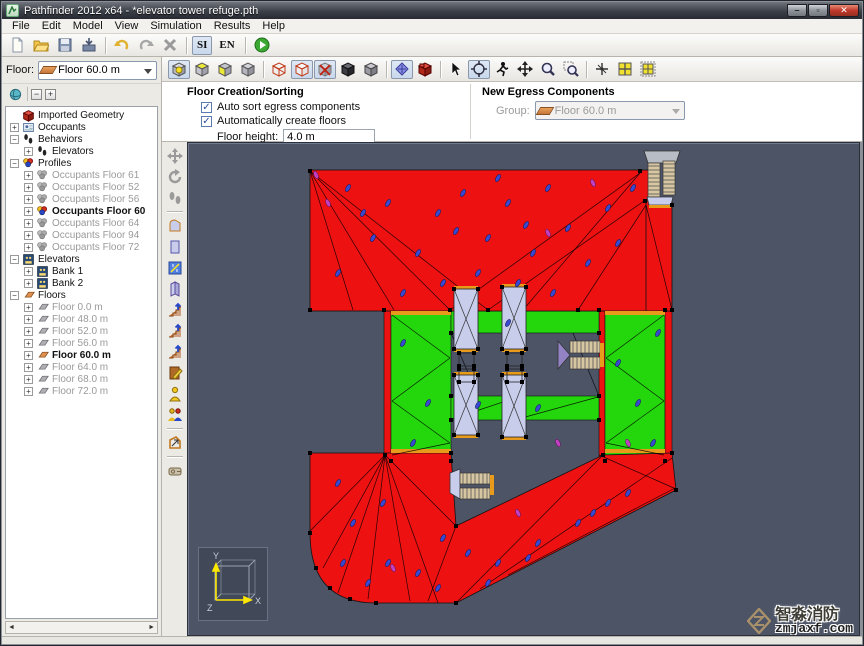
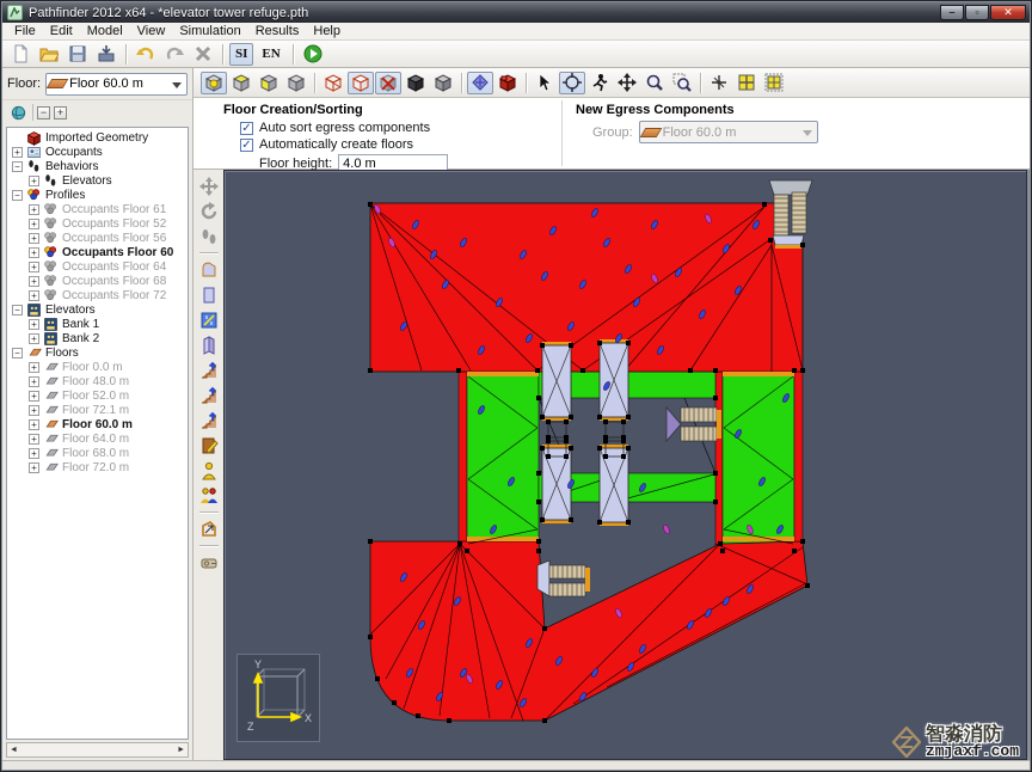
  Pathfinder 2012 x64 - *elevator tower refuge.pth
  –
  ▫
  ✕
  File
  Edit
  Model
  View
  Simulation
  Results
  Help
  SI
  EN
  Floor:
  Floor 60.0 m
  −
  +
  Imported Geometry
  +
  Occupants
  −
  Behaviors
  +
  Elevators
  −
  Profiles
  +
  Occupants Floor 61
  +
  Occupants Floor 52
  +
  Occupants Floor 56
  +
  Occupants Floor 60
  +
  Occupants Floor 64
  +
- Occupants Floor 94
+ Occupants Floor 68
  +
  Occupants Floor 72
  −
  Elevators
  +
  Bank 1
  +
  Bank 2
  −
  Floors
  +
  Floor 0.0 m
  +
  Floor 48.0 m
  +
  Floor 52.0 m
  +
- Floor 56.0 m
+ Floor 72.1 m
  +
  Floor 60.0 m
  +
  Floor 64.0 m
  +
  Floor 68.0 m
  +
  Floor 72.0 m
  Floor Creation/Sorting
  ✓
  Auto sort egress components
  ✓
  Automatically create floors
  Floor height:
  4.0 m
  New Egress Components
  Group:
  Floor 60.0 m
  Y
  X
  Z
  智淼消防
  zmjaxf.com
